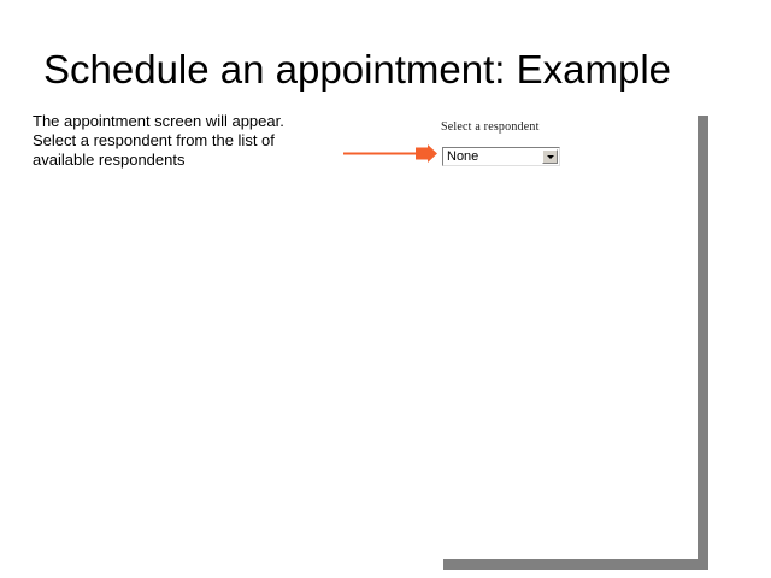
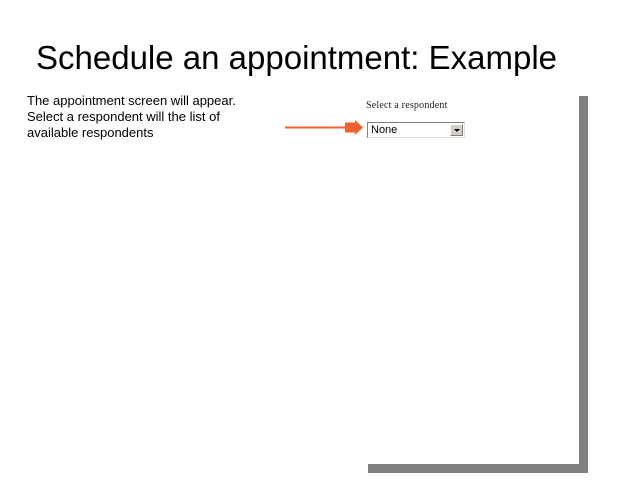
  Schedule an appointment: Example
- The appointment screen will appear. Select a respondent from the list of available respondents
+ The appointment screen will appear. Select a respondent will the list of available respondents
  Select a respondent
  None
